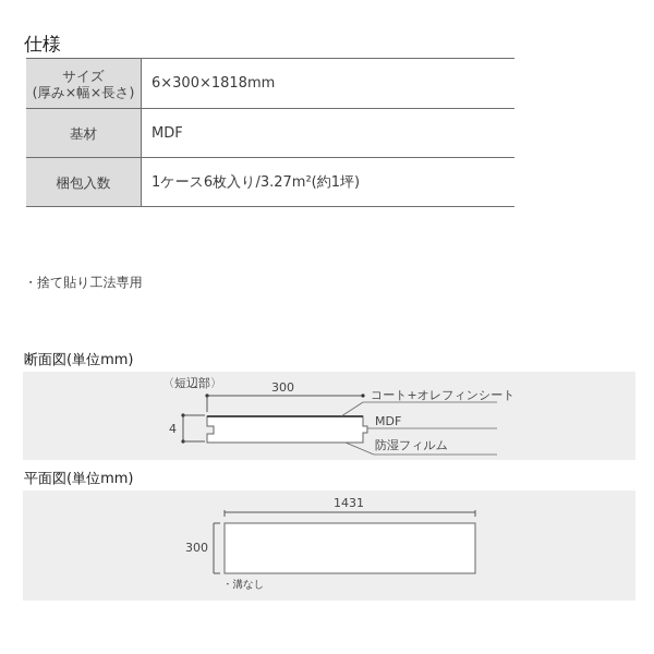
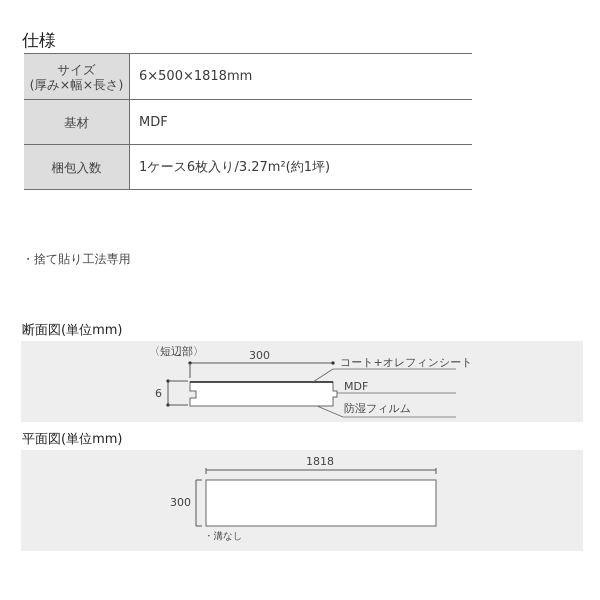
  仕様
- サイズ (厚み×幅×長さ)	6×300×1818mm
+ サイズ (厚み×幅×長さ)	6×500×1818mm
  基材	MDF
  梱包入数	1ケース6枚入り/3.27m²(約1坪)
  ・捨て貼り工法専用
  断面図(単位mm)
  〈短辺部〉
  300
- 4
+ 6
  コート+オレフィンシート
  MDF
  防湿フィルム
  平面図(単位mm)
- 1431
+ 1818
  300
  ・溝なし
